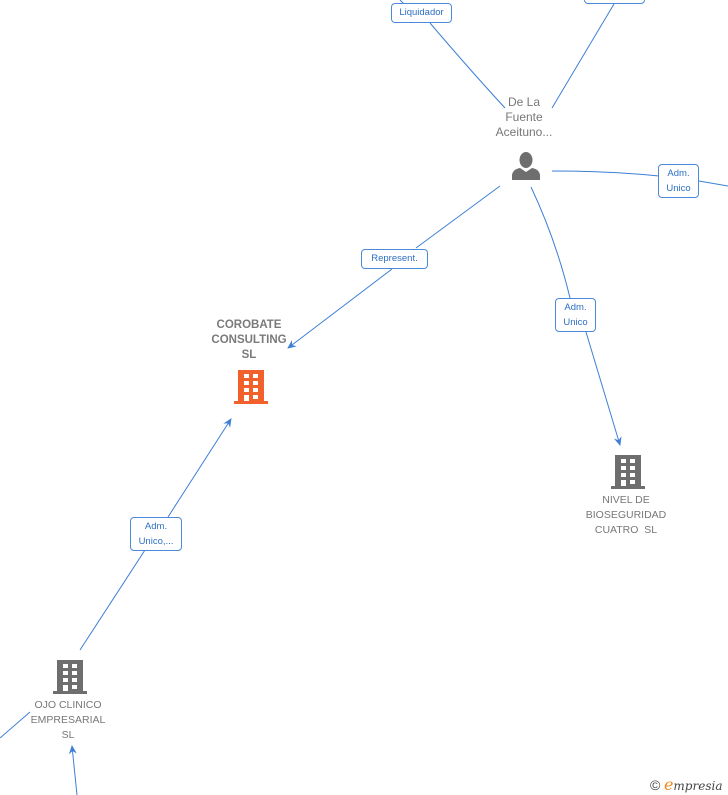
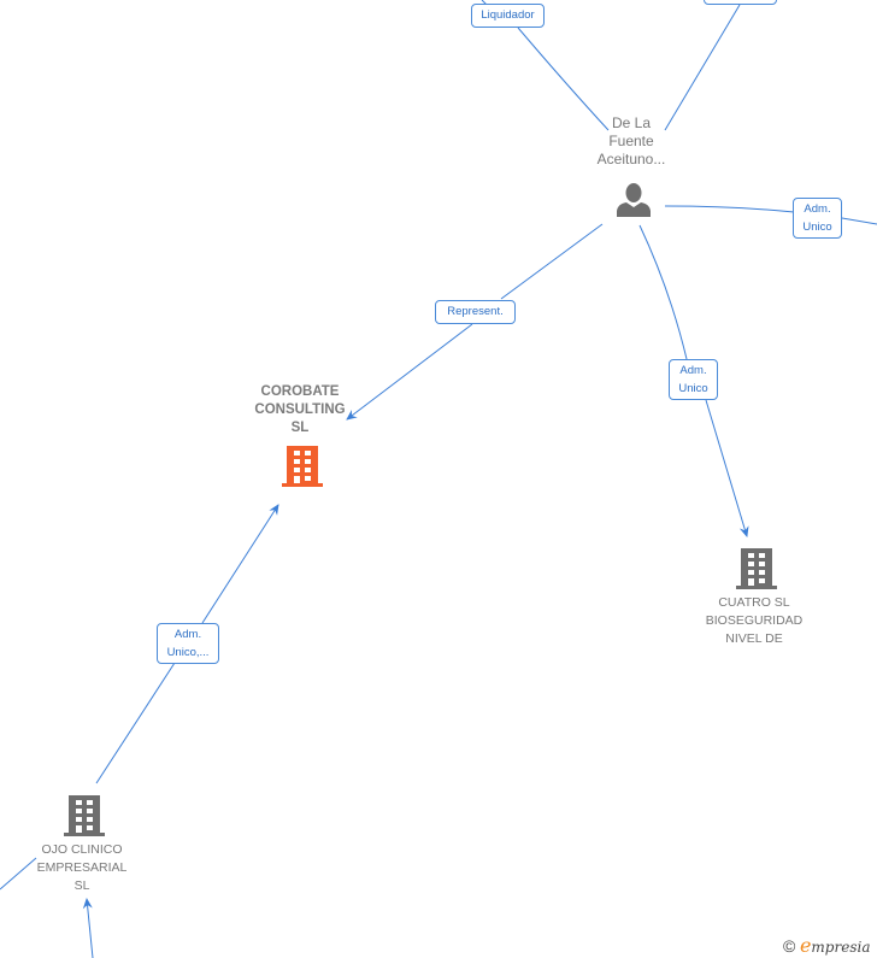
  Liquidador
  Adm.
  Unico
  Represent.
  Adm.
  Unico
  Adm.
  Unico,...
  De La
  Fuente
  Aceituno...
  COROBATE
  CONSULTING
  SL
- NIVEL DE
+ CUATRO SL
  BIOSEGURIDAD
- CUATRO SL
+ NIVEL DE
  OJO CLINICO
  EMPRESARIAL
  SL
  © empresia
